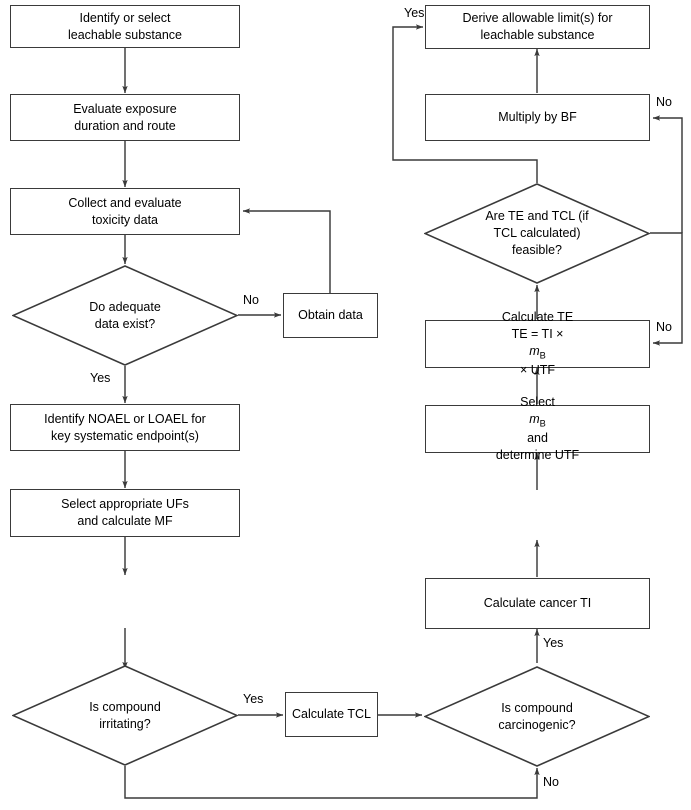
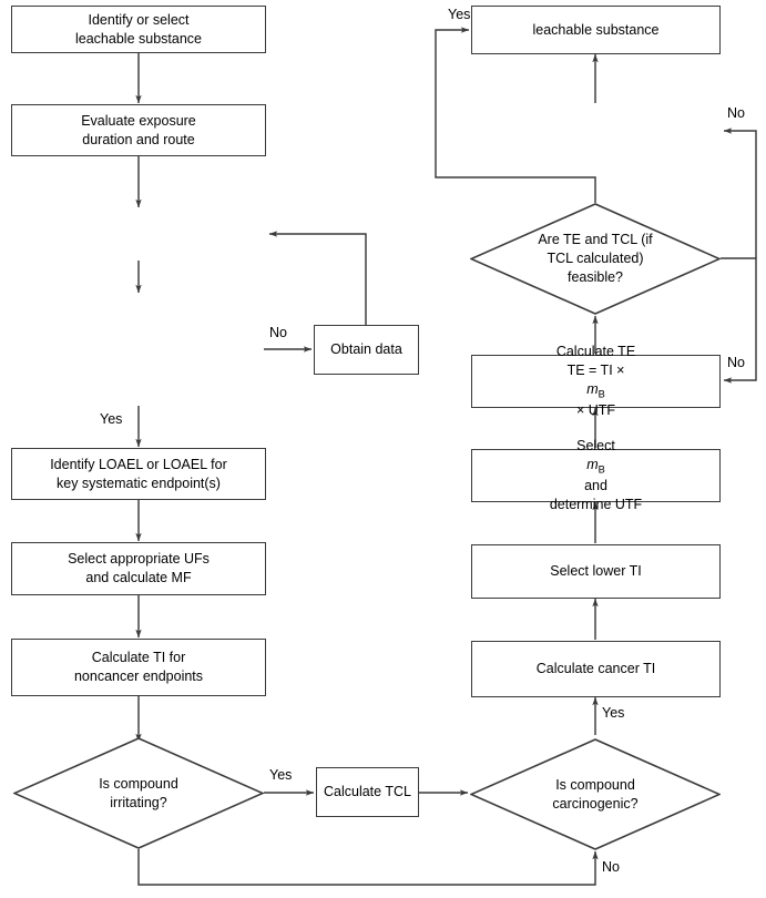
  Identify or select
  leachable substance
  Evaluate exposure
  duration and route
- Collect and evaluate
- toxicity data
- Do adequate
- data exist?
  Obtain data
- Identify NOAEL or LOAEL for
+ Identify LOAEL or LOAEL for
  key systematic endpoint(s)
  Select appropriate UFs
  and calculate MF
+ Calculate TI for
+ noncancer endpoints
  Is compound
  irritating?
  Calculate TCL
- Derive allowable limit(s) for
  leachable substance
- Multiply by BF
  Are TE and TCL (if
  TCL calculated)
  feasible?
  Calculate TE
  TE = TI ×
  mB
  × UTF
  Select
  mB
  and
  determine UTF
+ Select lower TI
  Calculate cancer TI
  Is compound
  carcinogenic?
  No
  Yes
  Yes
  Yes
  No
  No
  No
  Yes
